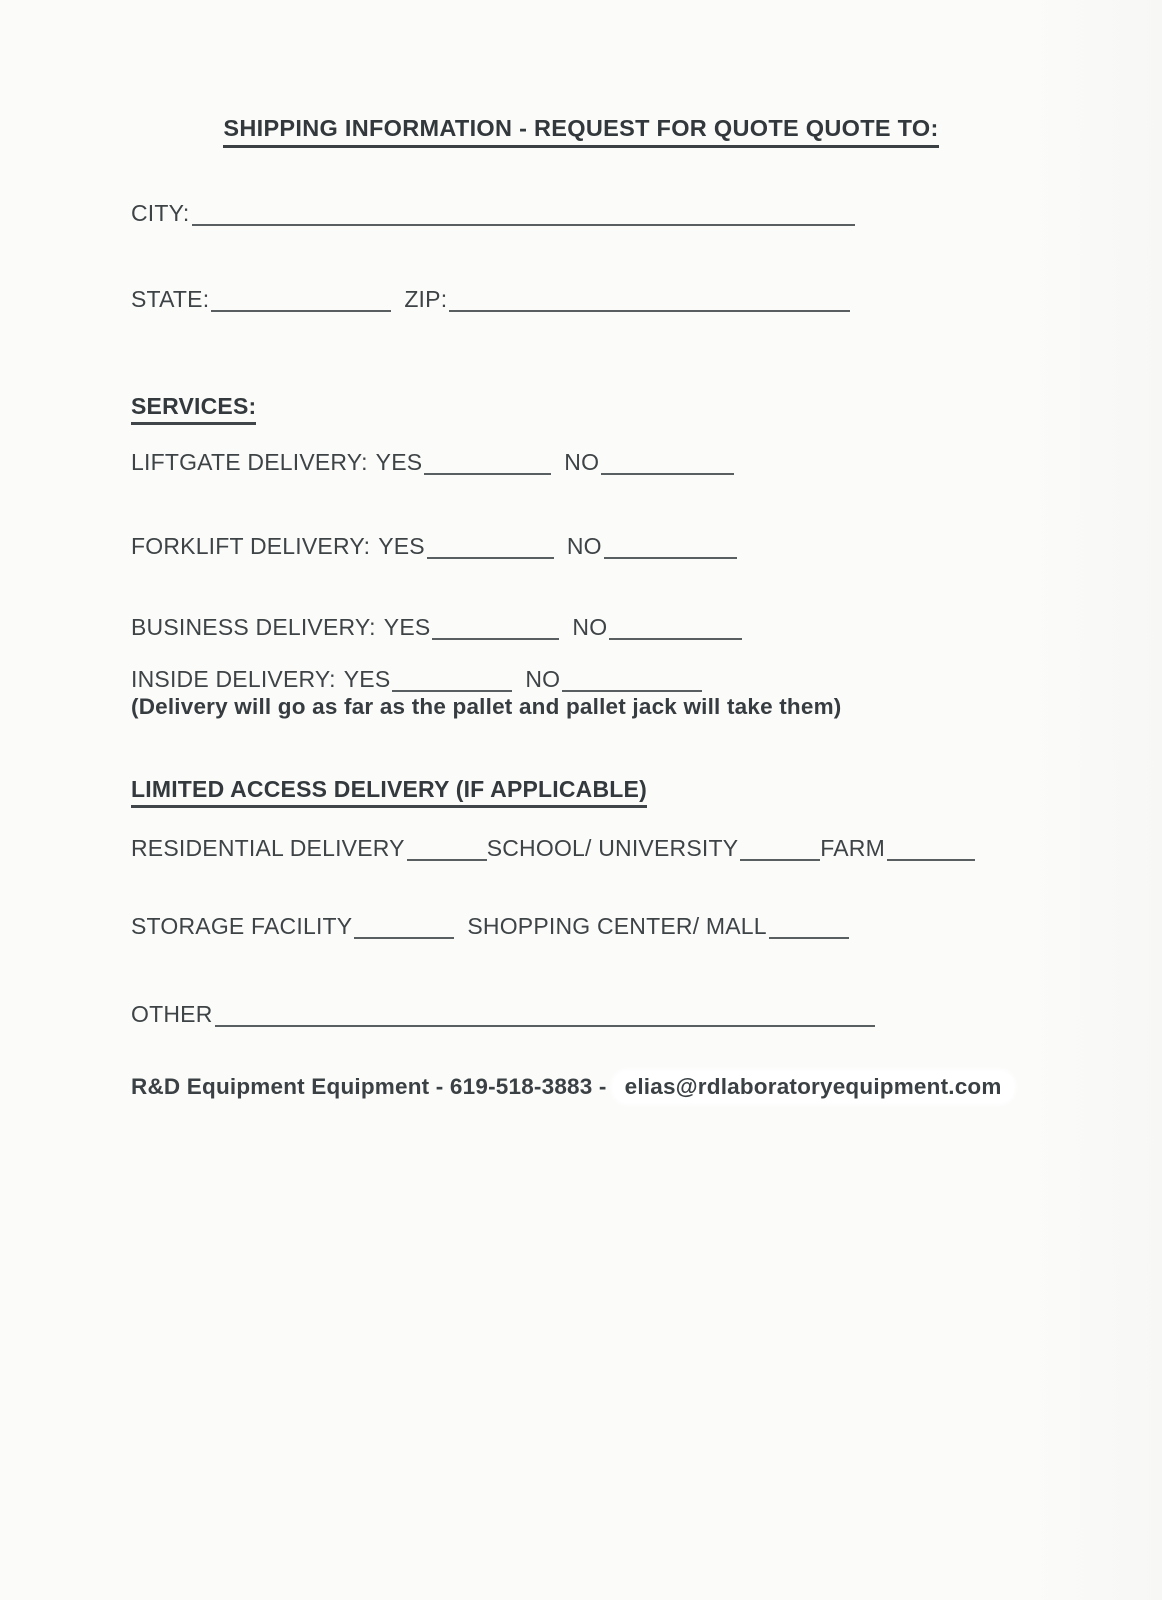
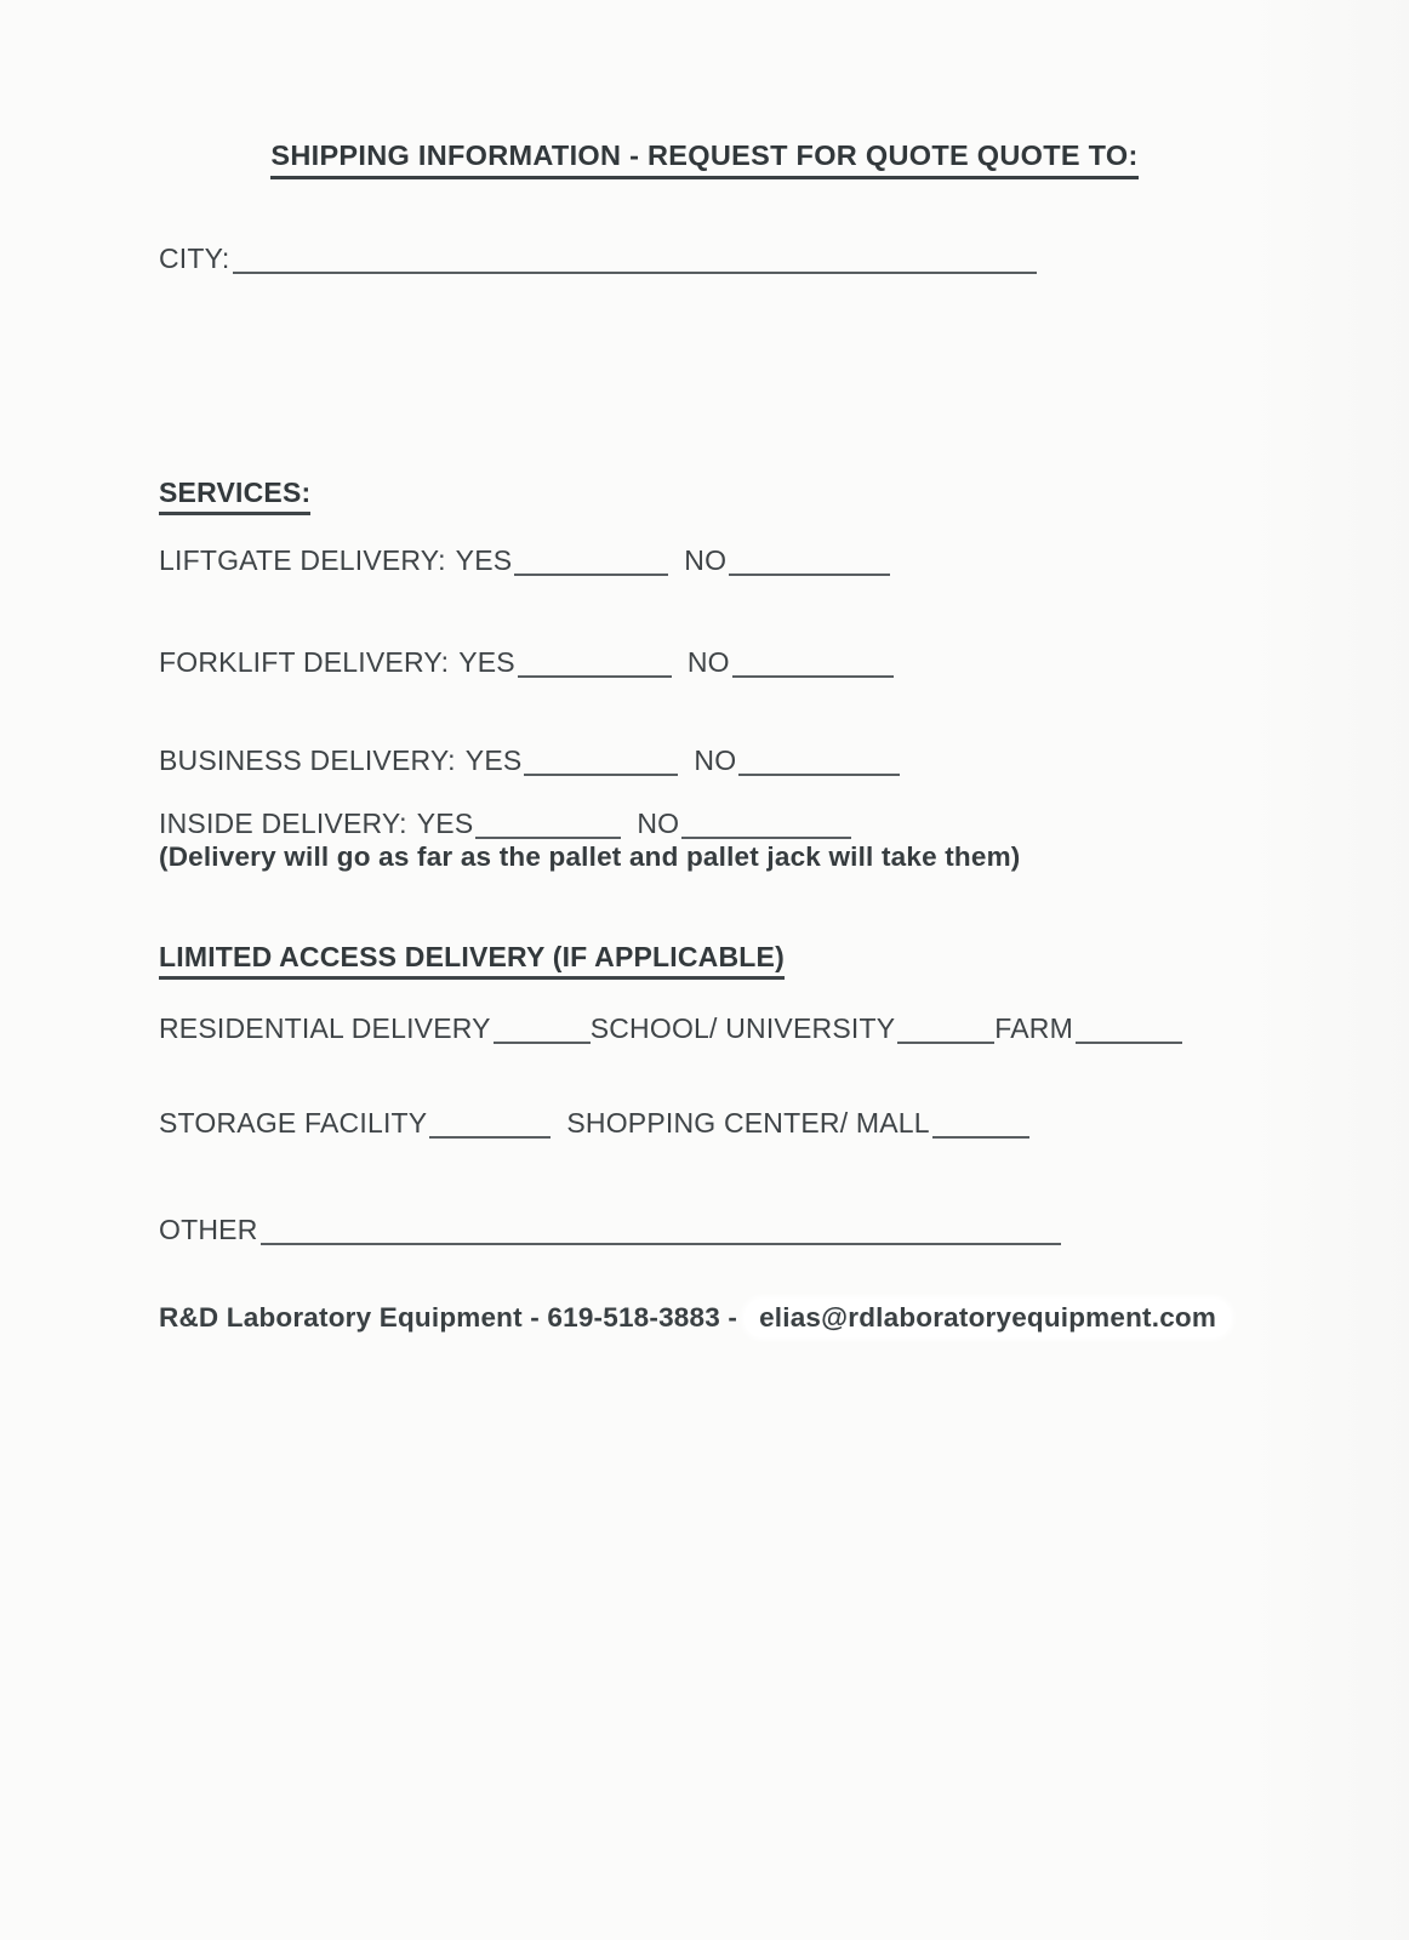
  SHIPPING INFORMATION - REQUEST FOR QUOTE QUOTE TO:
  CITY:
- STATE: ZIP:
  SERVICES:
  LIFTGATE DELIVERY: YES NO
  FORKLIFT DELIVERY: YES NO
  BUSINESS DELIVERY: YES NO
  INSIDE DELIVERY: YES NO
  (Delivery will go as far as the pallet and pallet jack will take them)
  LIMITED ACCESS DELIVERY (IF APPLICABLE)
  RESIDENTIAL DELIVERY SCHOOL/ UNIVERSITY FARM
  STORAGE FACILITY SHOPPING CENTER/ MALL
  OTHER
- R&D Equipment Equipment - 619-518-3883 - elias@rdlaboratoryequipment.com
+ R&D Laboratory Equipment - 619-518-3883 - elias@rdlaboratoryequipment.com
